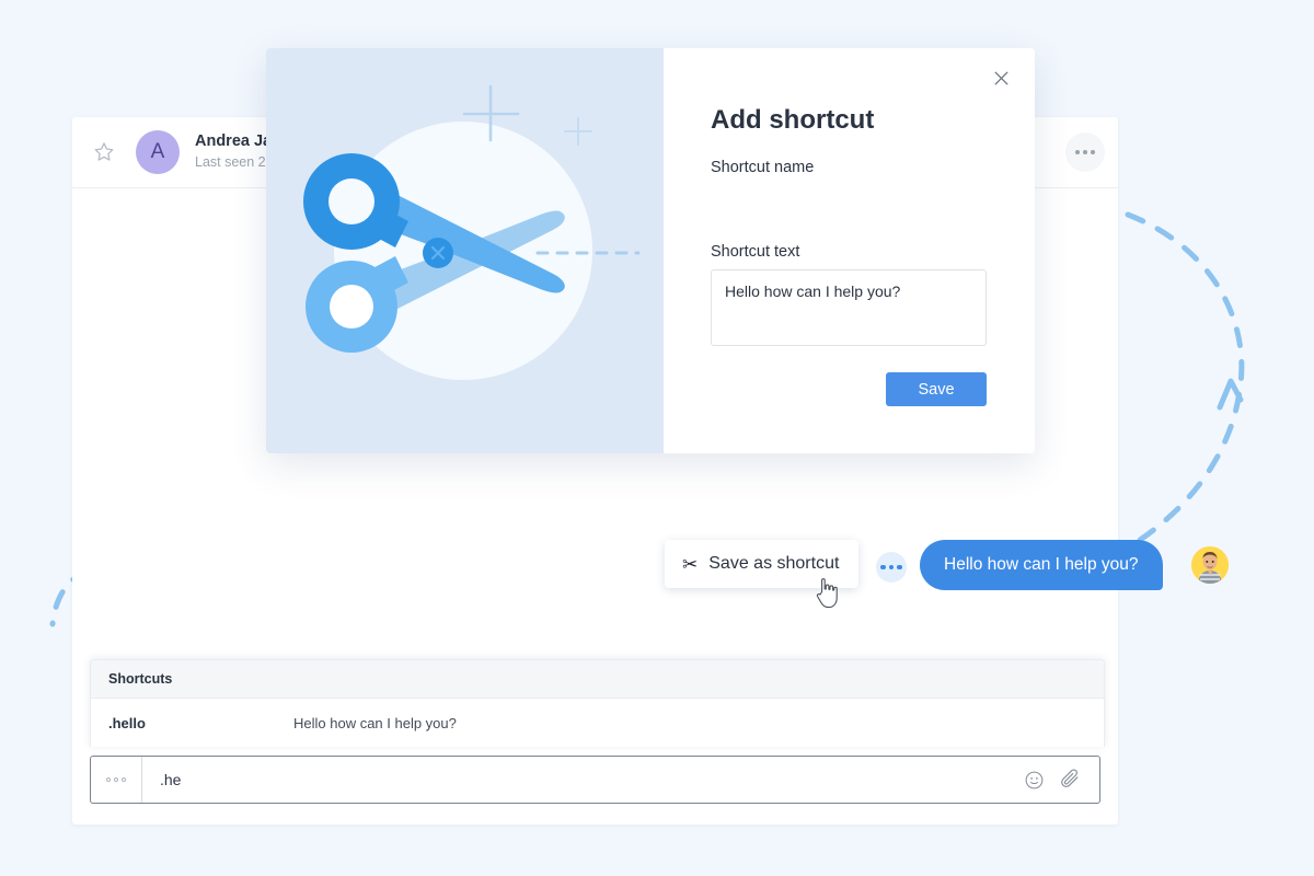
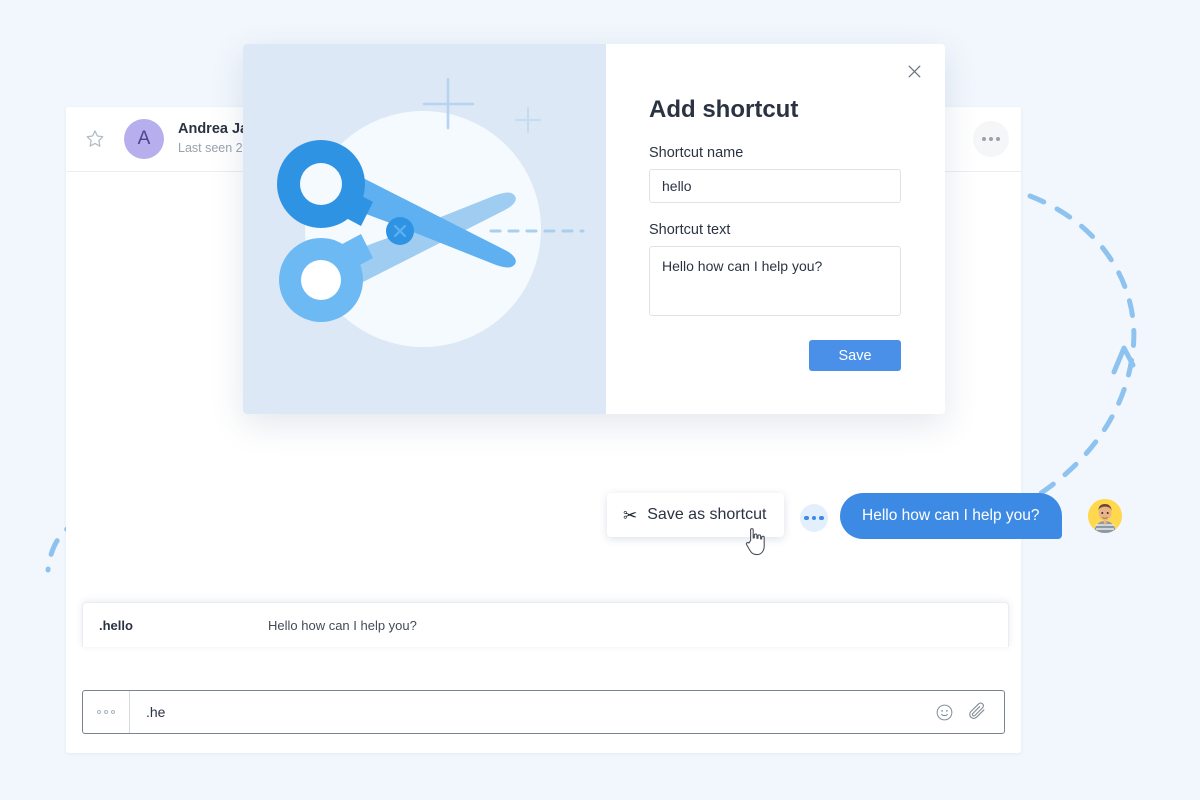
  A
  Andrea J
  Last seen 2
  Hello how can I help you?
  ✂
  Save as shortcut
- Shortcuts
  .hello
  Hello how can I help you?
  .he
  Add shortcut
  Shortcut name
+ hello
  Shortcut text
  Hello how can I help you?
  Save
